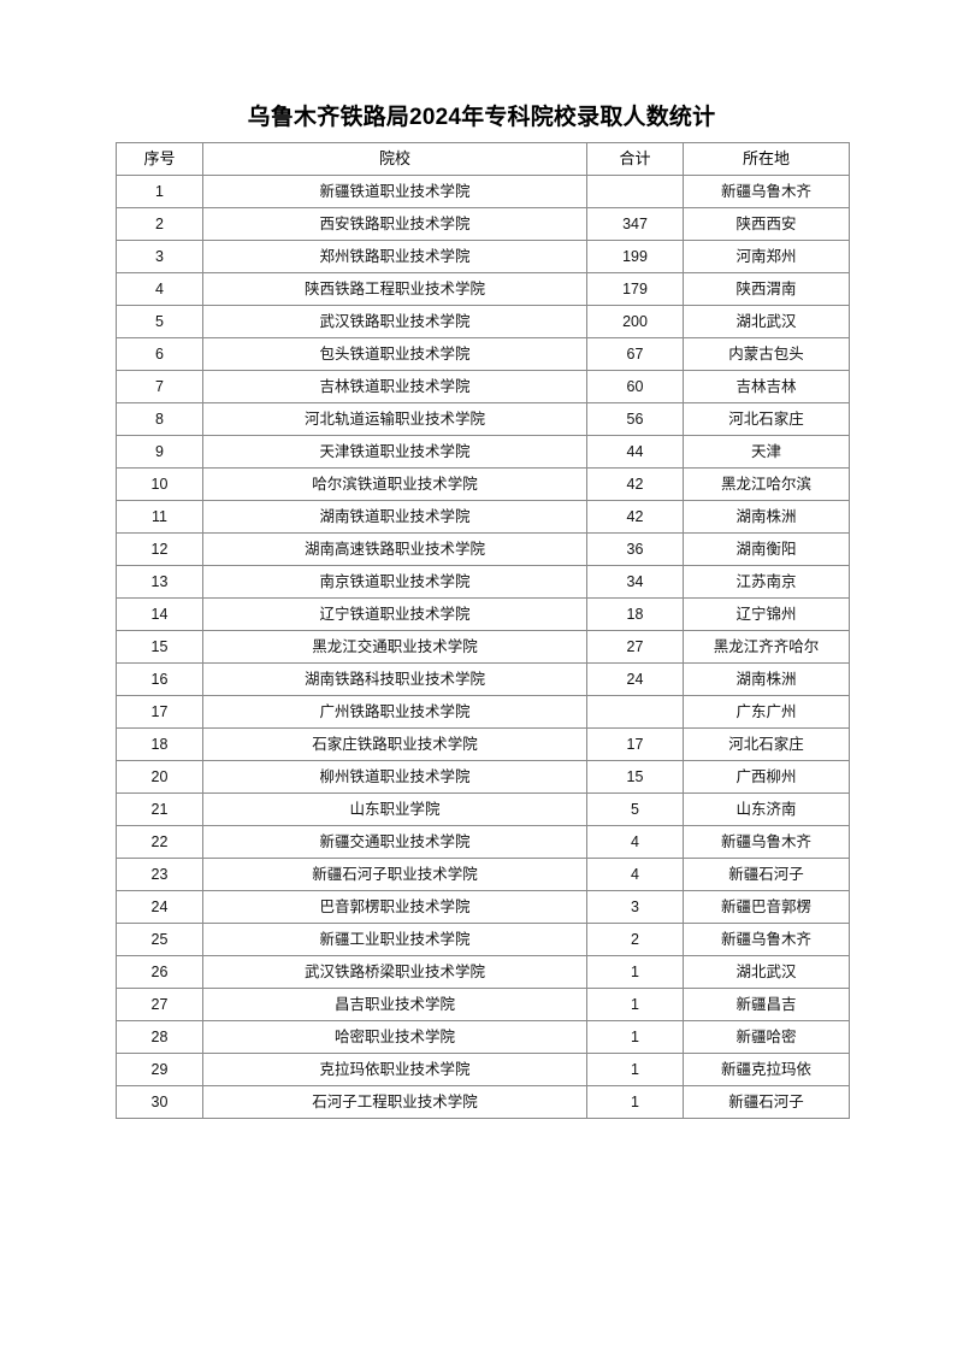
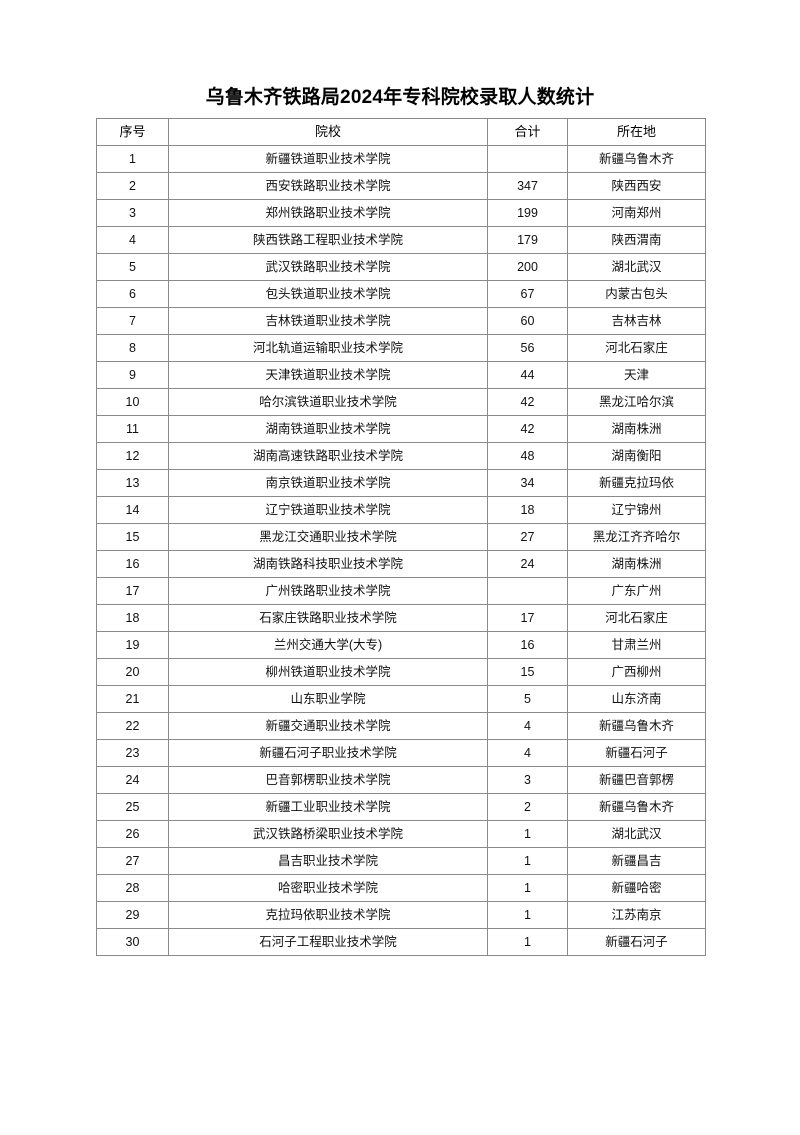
  乌鲁木齐铁路局2024年专科院校录取人数统计
  序号	院校	合计	所在地
  1	新疆铁道职业技术学院		新疆乌鲁木齐
  2	西安铁路职业技术学院	347	陕西西安
  3	郑州铁路职业技术学院	199	河南郑州
  4	陕西铁路工程职业技术学院	179	陕西渭南
  5	武汉铁路职业技术学院	200	湖北武汉
  6	包头铁道职业技术学院	67	内蒙古包头
  7	吉林铁道职业技术学院	60	吉林吉林
  8	河北轨道运输职业技术学院	56	河北石家庄
  9	天津铁道职业技术学院	44	天津
  10	哈尔滨铁道职业技术学院	42	黑龙江哈尔滨
  11	湖南铁道职业技术学院	42	湖南株洲
- 12	湖南高速铁路职业技术学院	36	湖南衡阳
+ 12	湖南高速铁路职业技术学院	48	湖南衡阳
- 13	南京铁道职业技术学院	34	江苏南京
+ 13	南京铁道职业技术学院	34	新疆克拉玛依
  14	辽宁铁道职业技术学院	18	辽宁锦州
  15	黑龙江交通职业技术学院	27	黑龙江齐齐哈尔
  16	湖南铁路科技职业技术学院	24	湖南株洲
  17	广州铁路职业技术学院		广东广州
  18	石家庄铁路职业技术学院	17	河北石家庄
+ 19	兰州交通大学(大专)	16	甘肃兰州
  20	柳州铁道职业技术学院	15	广西柳州
  21	山东职业学院	5	山东济南
  22	新疆交通职业技术学院	4	新疆乌鲁木齐
  23	新疆石河子职业技术学院	4	新疆石河子
  24	巴音郭楞职业技术学院	3	新疆巴音郭楞
  25	新疆工业职业技术学院	2	新疆乌鲁木齐
  26	武汉铁路桥梁职业技术学院	1	湖北武汉
  27	昌吉职业技术学院	1	新疆昌吉
  28	哈密职业技术学院	1	新疆哈密
- 29	克拉玛依职业技术学院	1	新疆克拉玛依
+ 29	克拉玛依职业技术学院	1	江苏南京
  30	石河子工程职业技术学院	1	新疆石河子
